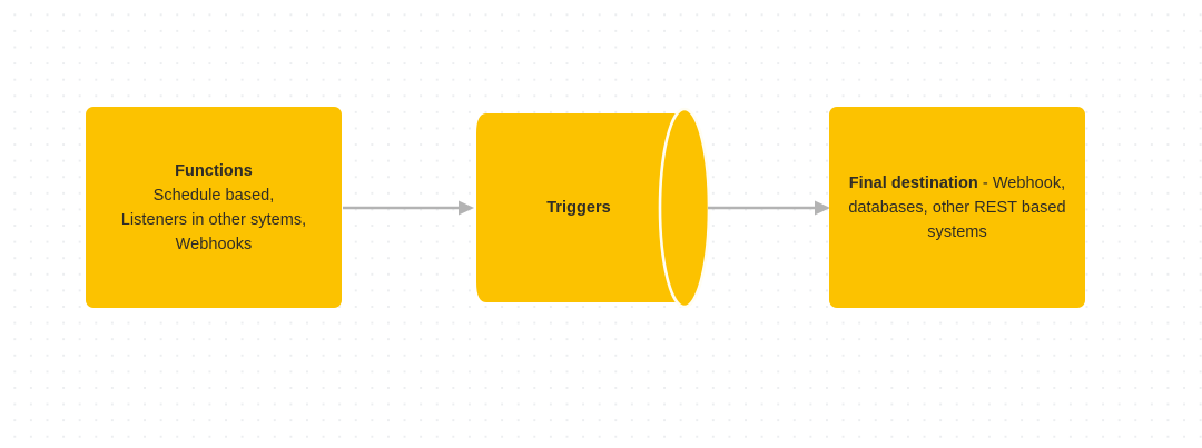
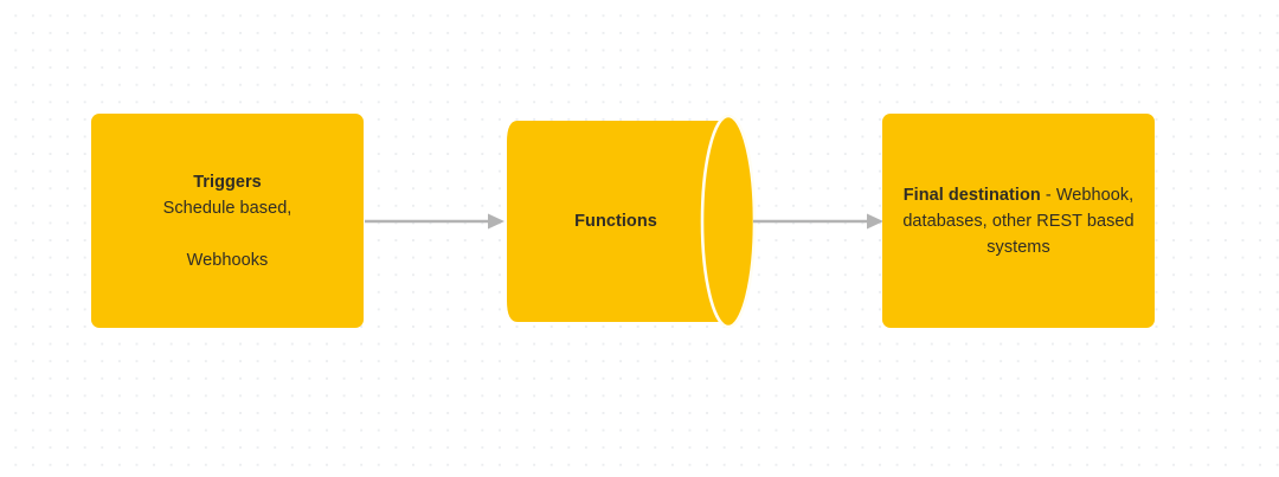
- Functions
+ Triggers
  Schedule based,
- Listeners in other sytems,
  Webhooks
- Triggers
+ Functions
  Final destination - Webhook,
  databases, other REST based
  systems
